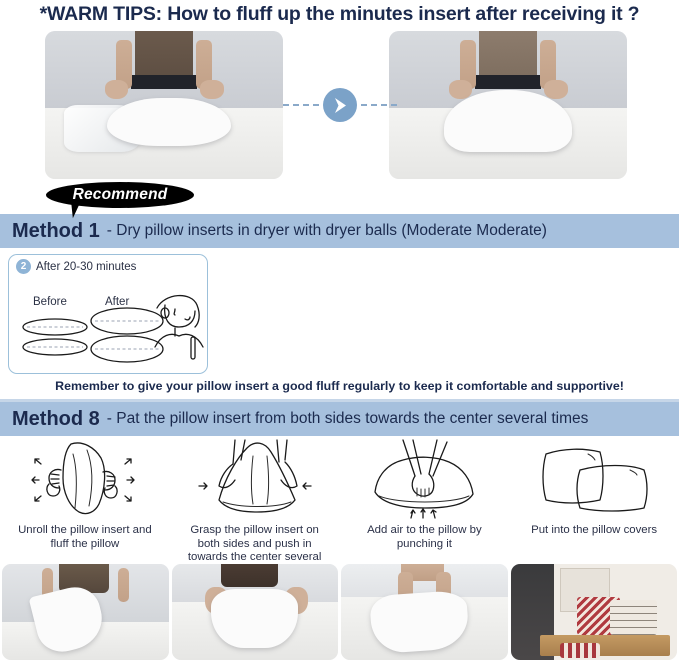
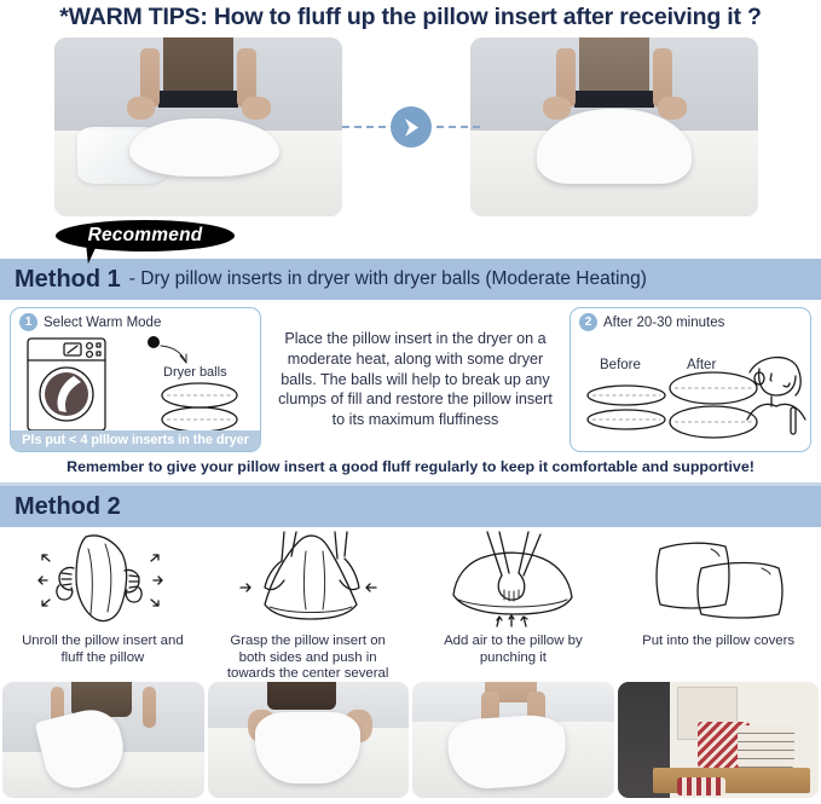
- *WARM TIPS: How to fluff up the minutes insert after receiving it ?
+ *WARM TIPS: How to fluff up the pillow insert after receiving it ?
  Recommend
  Method 1
- - Dry pillow inserts in dryer with dryer balls (Moderate Moderate)
+ - Dry pillow inserts in dryer with dryer balls (Moderate Heating)
+ 1
+ Select Warm Mode
+ Dryer balls
+ Pls put < 4 plllow inserts in the dryer
+ Place the pillow insert in the dryer on a moderate heat, along with some dryer balls. The balls will help to break up any clumps of fill and restore the pillow insert to its maximum fluffiness
  2
  After 20-30 minutes
  Before
  After
  Remember to give your pillow insert a good fluff regularly to keep it comfortable and supportive!
- Method 8
+ Method 2
- - Pat the pillow insert from both sides towards the center several times
  Unroll the pillow insert and fluff the pillow
  Grasp the pillow insert on both sides and push in towards the center several
  Add air to the pillow by punching it
  Put into the pillow covers
